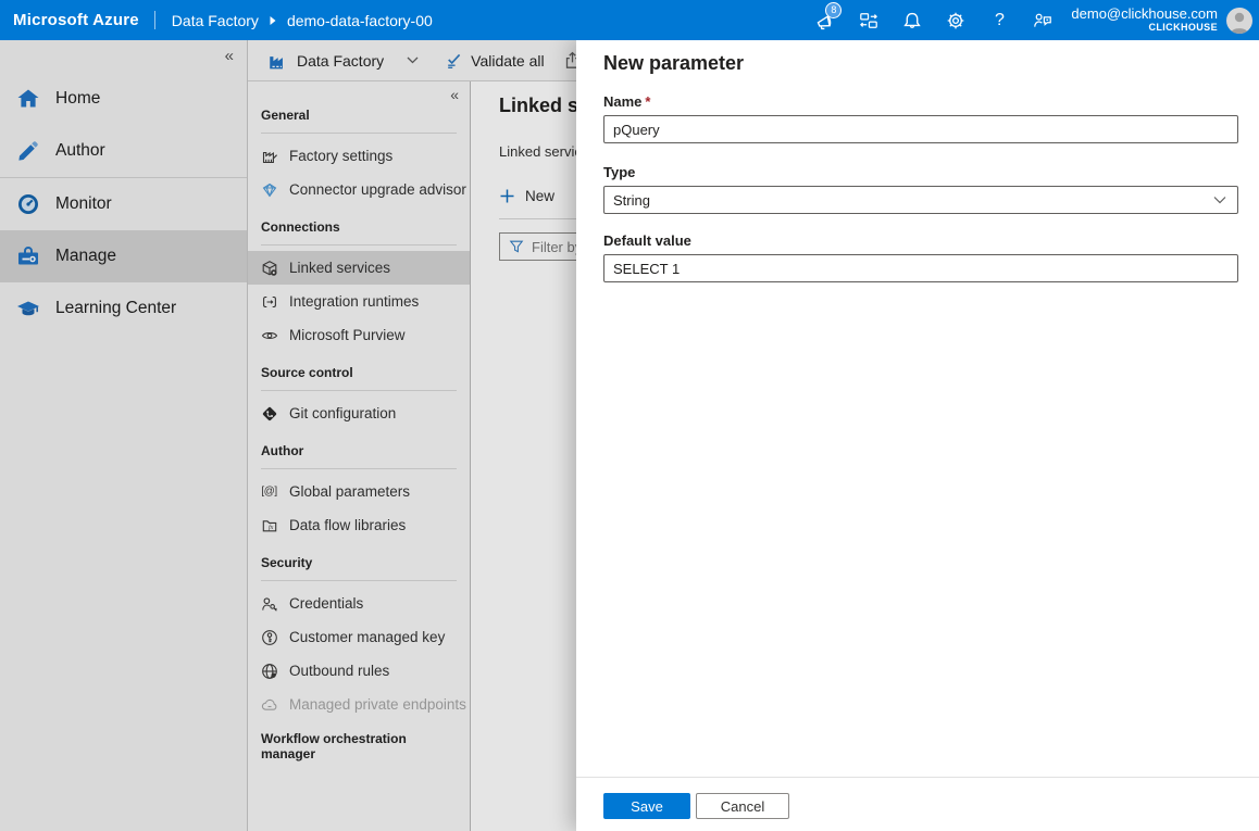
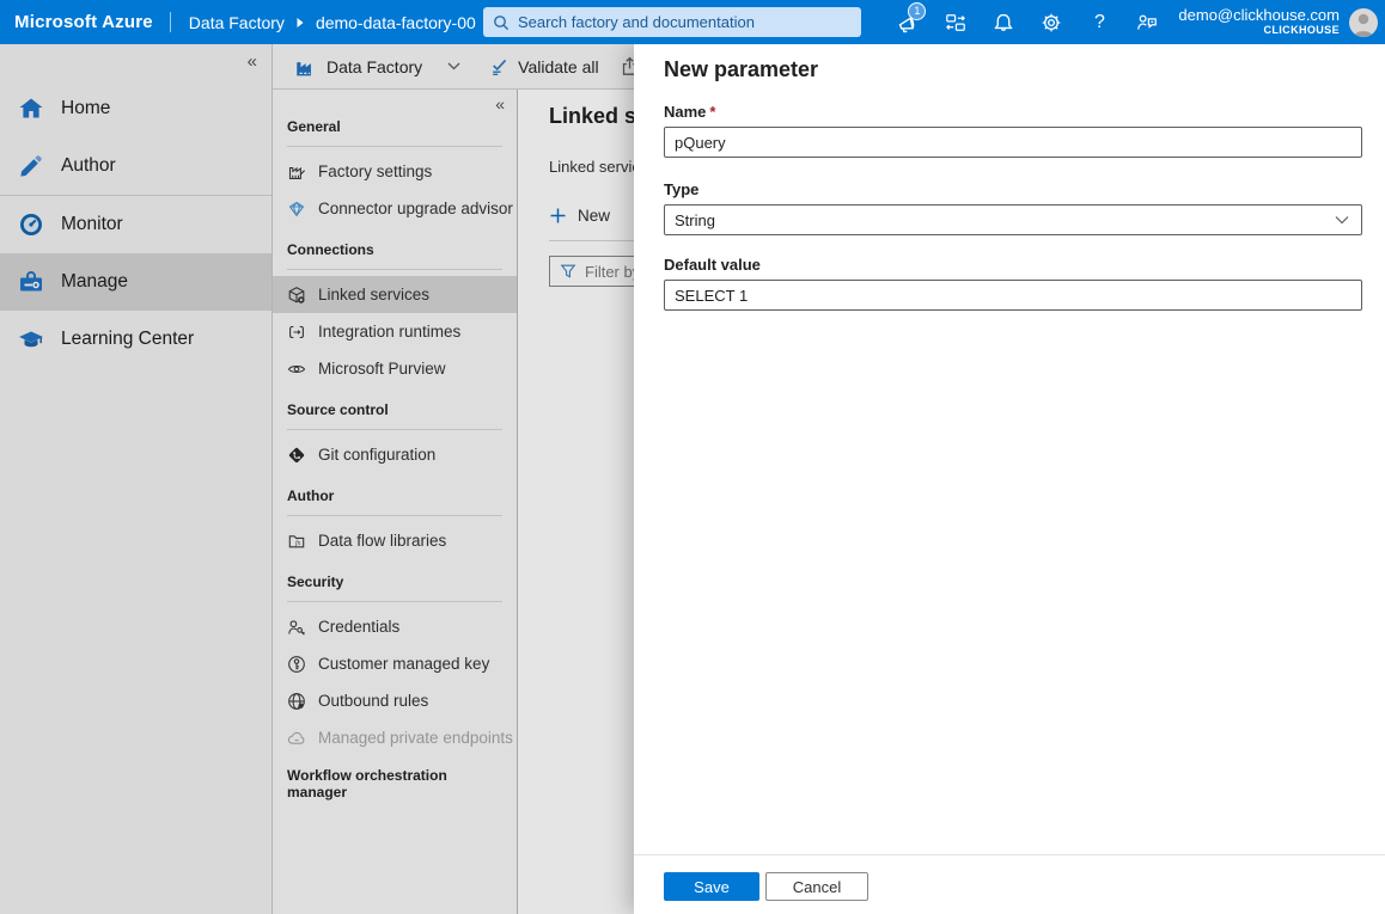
  Microsoft Azure
  Data Factory
  demo-data-factory-00
+ Search factory and documentation
- 8
+ 1
  ?
  demo@clickhouse.com
  CLICKHOUSE
  «
  Home
  Author
  Monitor
  Manage
  Learning Center
  Data Factory
  Validate all
  «
  General
  Factory settings
  Connector upgrade advisor
  Connections
  Linked services
  Integration runtimes
  Microsoft Purview
  Source control
  Git configuration
  Author
- [@]
- Global parameters
  Data flow libraries
  Security
  Credentials
  Customer managed key
  Outbound rules
  Managed private endpoints
  Workflow orchestration manager
  Linked servi
  New
  Filter b
  New parameter
  Name *
  pQuery
  Type
  String
  Default value
  SELECT 1
  Save
  Cancel
